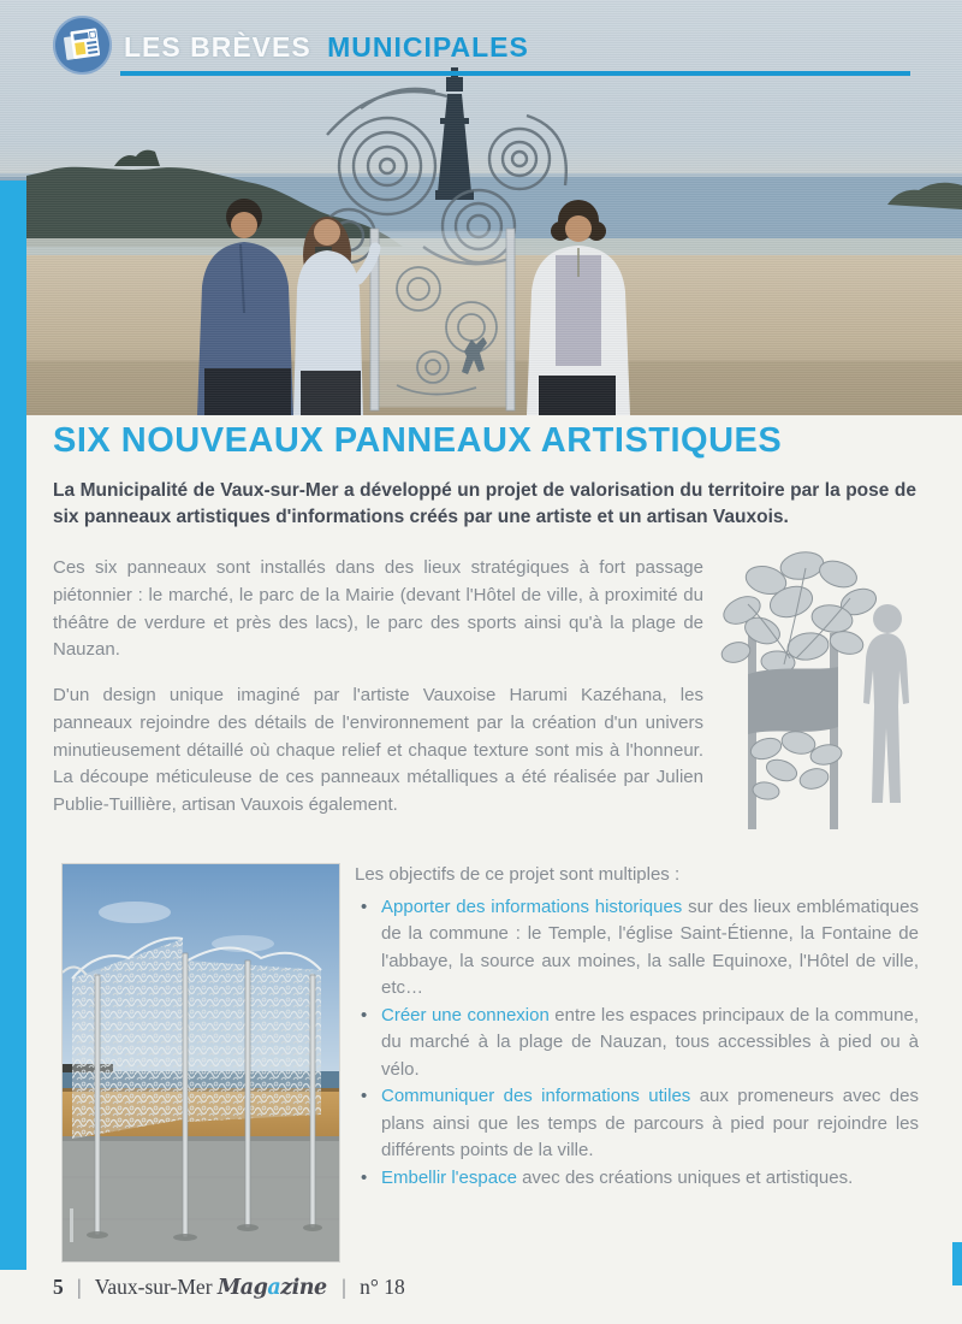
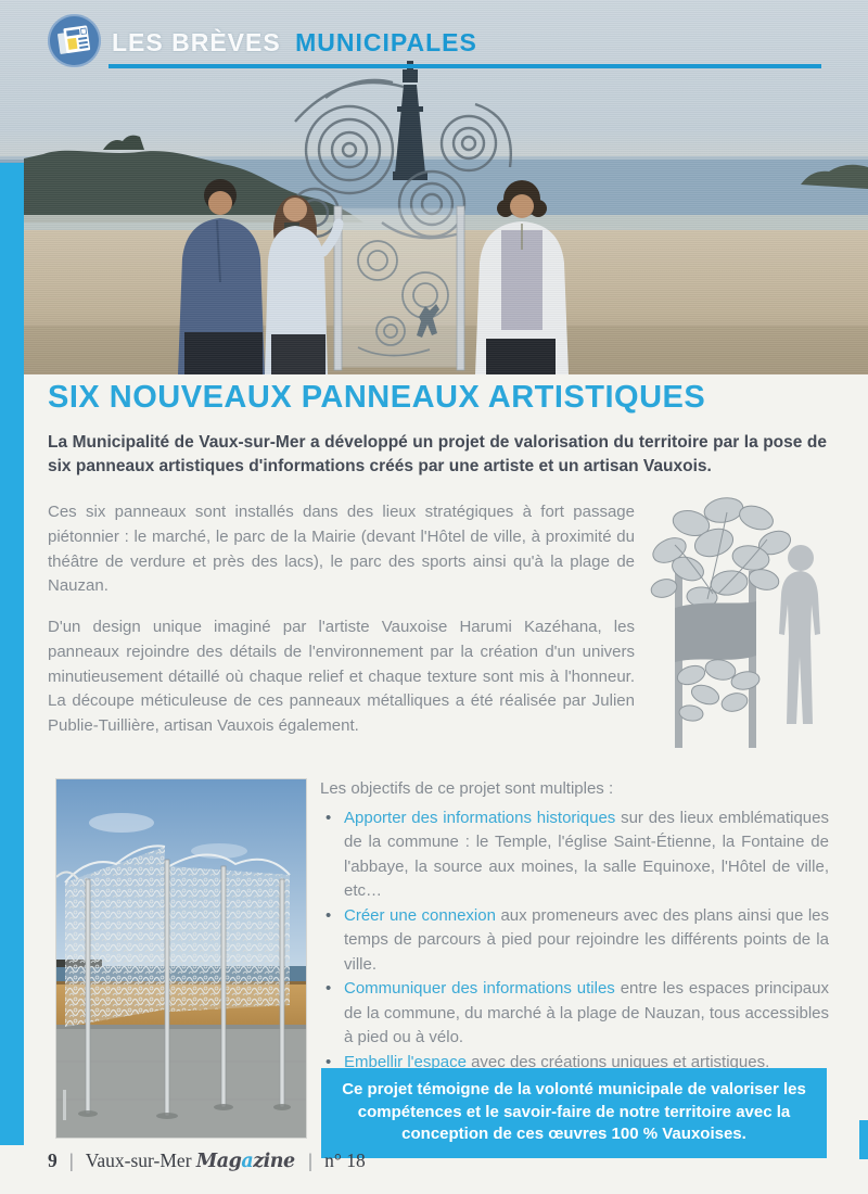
  LES BRÈVES MUNICIPALES
  SIX NOUVEAUX PANNEAUX ARTISTIQUES
  La Municipalité de Vaux-sur-Mer a développé un projet de valorisation du territoire par la pose de six panneaux artistiques d'informations créés par une artiste et un artisan Vauxois.
  Ces six panneaux sont installés dans des lieux stratégiques à fort passage piétonnier : le marché, le parc de la Mairie (devant l'Hôtel de ville, à proximité du théâtre de verdure et près des lacs), le parc des sports ainsi qu'à la plage de Nauzan.
  D'un design unique imaginé par l'artiste Vauxoise Harumi Kazéhana, les panneaux rejoindre des détails de l'environnement par la création d'un univers minutieusement détaillé où chaque relief et chaque texture sont mis à l'honneur. La découpe méticuleuse de ces panneaux métalliques a été réalisée par Julien Publie-Tuillière, artisan Vauxois également.
  Les objectifs de ce projet sont multiples :
  •
  Apporter des informations historiques sur des lieux emblématiques de la commune : le Temple, l'église Saint-Étienne, la Fontaine de l'abbaye, la source aux moines, la salle Equinoxe, l'Hôtel de ville, etc…
  •
- Créer une connexion entre les espaces principaux de la commune, du marché à la plage de Nauzan, tous accessibles à pied ou à vélo.
+ Créer une connexion aux promeneurs avec des plans ainsi que les temps de parcours à pied pour rejoindre les différents points de la ville.
  •
- Communiquer des informations utiles aux promeneurs avec des plans ainsi que les temps de parcours à pied pour rejoindre les différents points de la ville.
+ Communiquer des informations utiles entre les espaces principaux de la commune, du marché à la plage de Nauzan, tous accessibles à pied ou à vélo.
  •
  Embellir l'espace avec des créations uniques et artistiques.
+ Ce projet témoigne de la volonté municipale de valoriser les compétences et le savoir-faire de notre territoire avec la conception de ces œuvres 100 % Vauxoises.
- 5 | Vaux-sur-Mer Magazine | n° 18
+ 9 | Vaux-sur-Mer Magazine | n° 18
